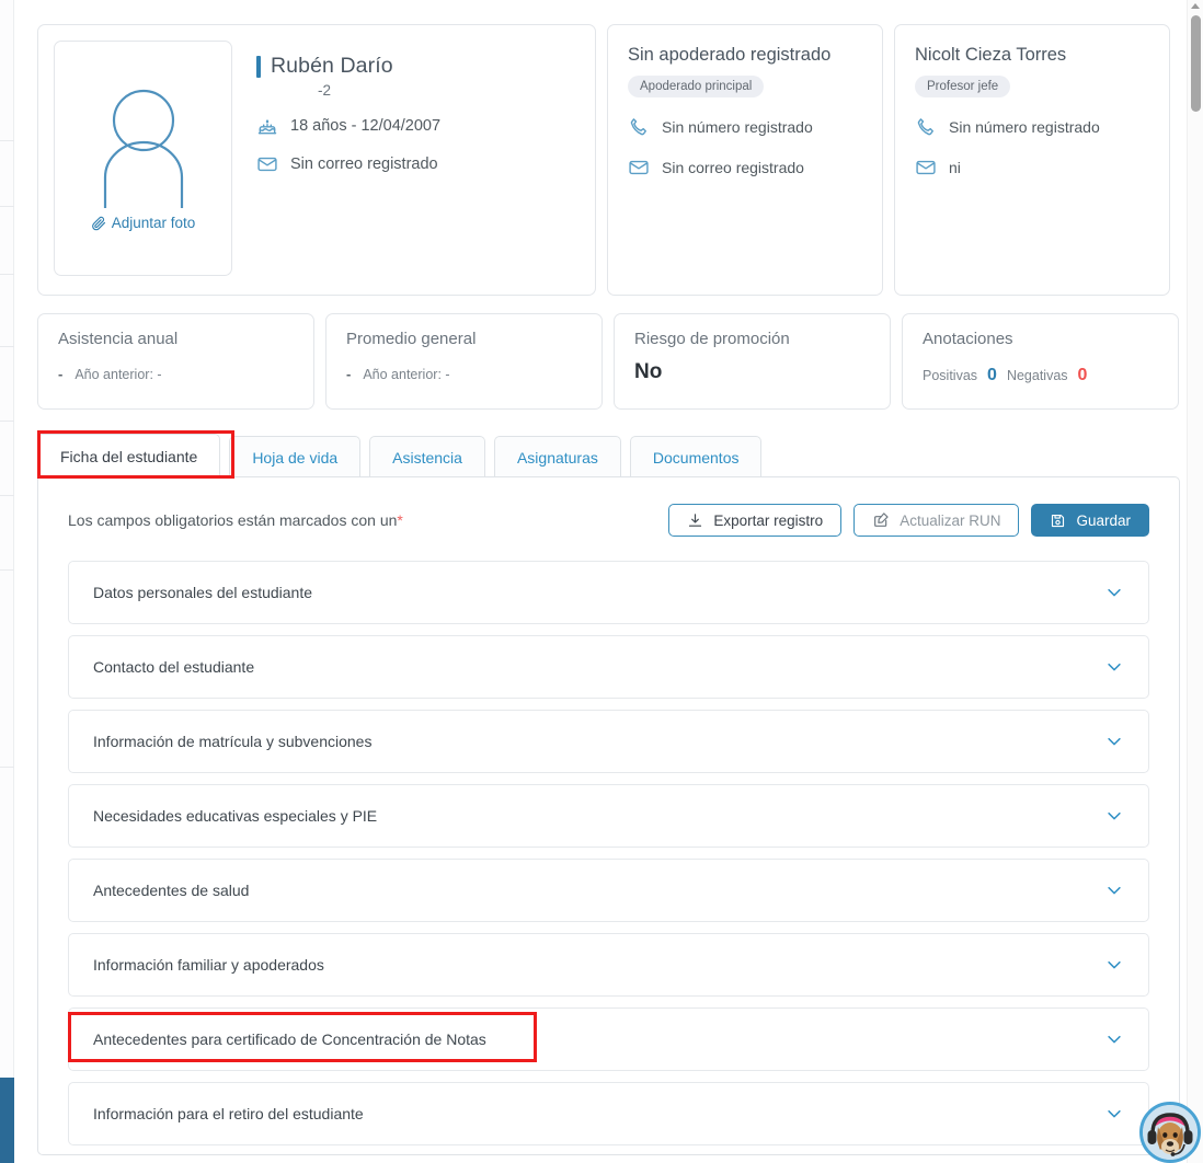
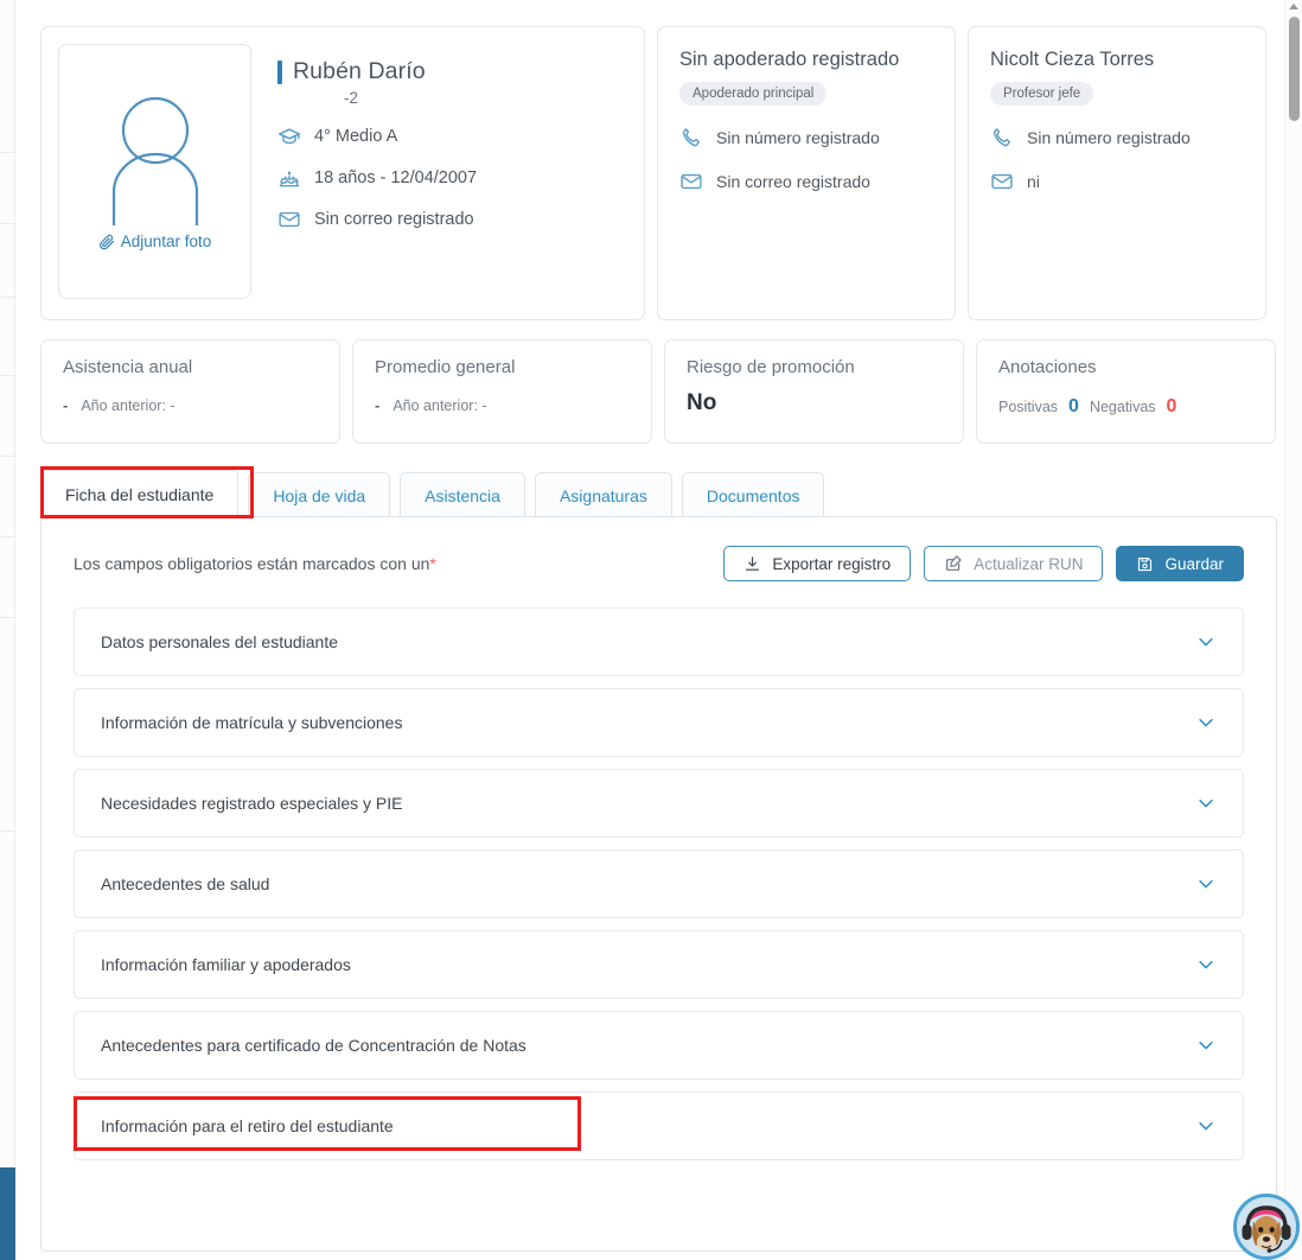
  Adjuntar foto
  Rubén Darío
  -2
+ 4° Medio A
  18 años - 12/04/2007
  Sin correo registrado
  Sin apoderado registrado
  Apoderado principal
  Sin número registrado
  Sin correo registrado
  Nicolt Cieza Torres
  Profesor jefe
  Sin número registrado
  ni
  Asistencia anual
  -
  Año anterior: -
  Promedio general
  -
  Año anterior: -
  Riesgo de promoción
  No
  Anotaciones
  Positivas
  0
  Negativas
  0
  Ficha del estudiante
  Hoja de vida
  Asistencia
  Asignaturas
  Documentos
  Los campos obligatorios están marcados con un*
  Exportar registro
  Actualizar RUN
  Guardar
  Datos personales del estudiante
- Contacto del estudiante
  Información de matrícula y subvenciones
- Necesidades educativas especiales y PIE
+ Necesidades registrado especiales y PIE
  Antecedentes de salud
  Información familiar y apoderados
  Antecedentes para certificado de Concentración de Notas
  Información para el retiro del estudiante
